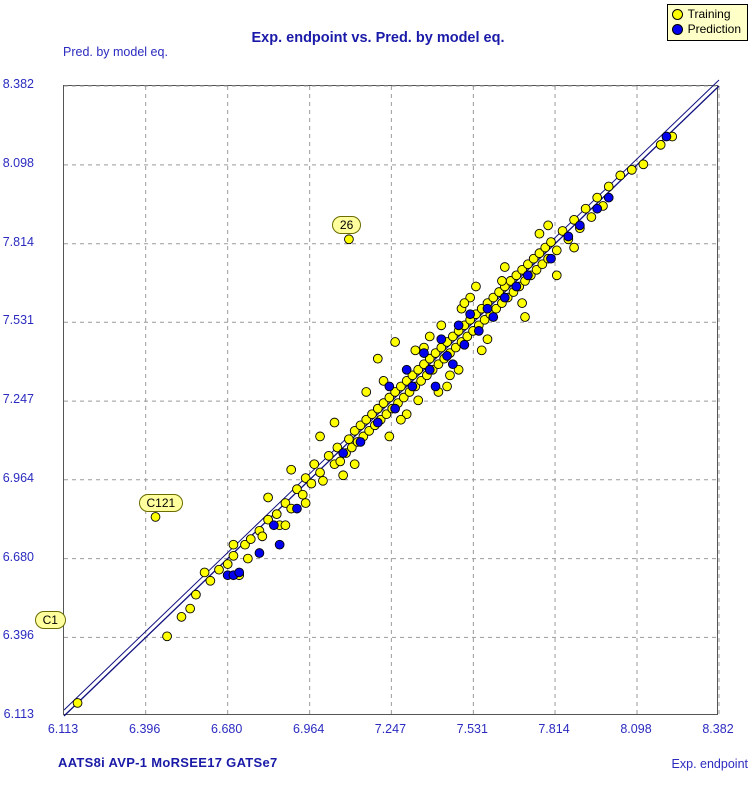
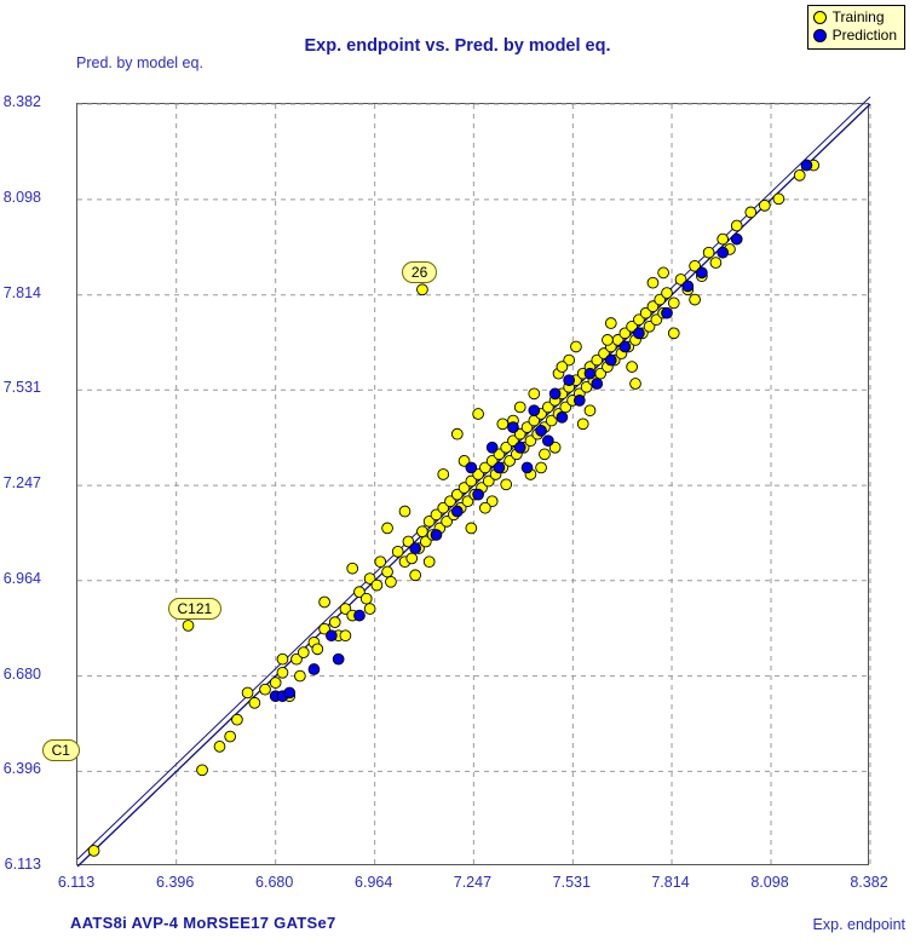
  Exp. endpoint vs. Pred. by model eq.
  Pred. by model eq.
  Exp. endpoint
- AATS8i AVP-1 MoRSEE17 GATSe7
+ AATS8i AVP-4 MoRSEE17 GATSe7
  Training
  Prediction
  6.113
  6.396
  6.680
  6.964
  7.247
  7.531
  7.814
  8.098
  8.382
  6.113
  6.396
  6.680
  6.964
  7.247
  7.531
  7.814
  8.098
  8.382
  26
  C121
  C1
